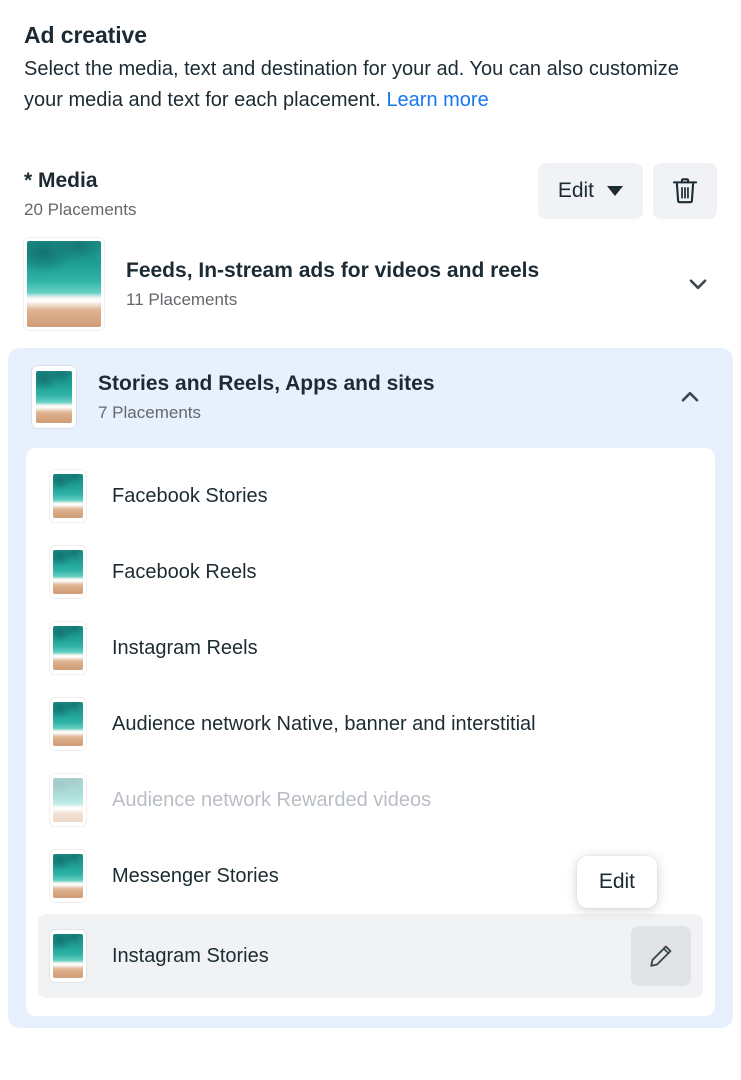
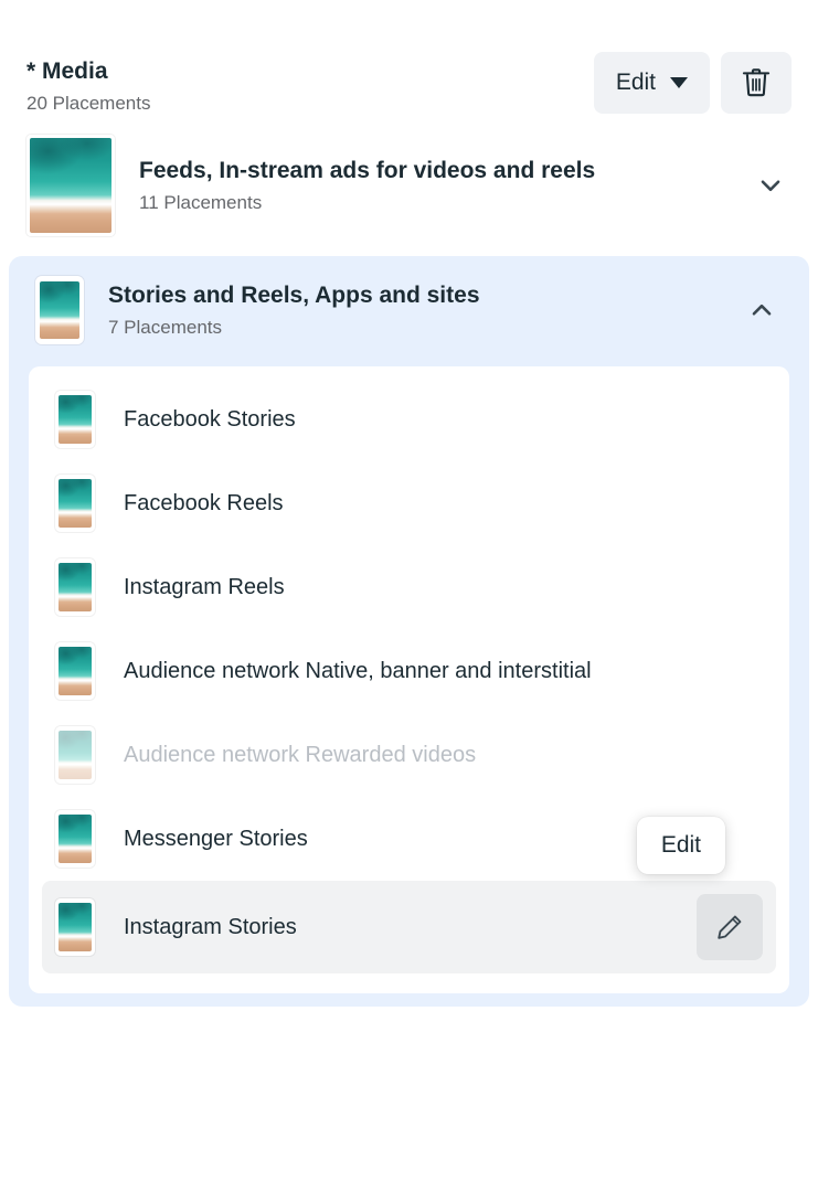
- Ad creative
- Select the media, text and destination for your ad. You can also customize your media and text for each placement. Learn more
  * Media
  20 Placements
  Edit
  Feeds, In-stream ads for videos and reels
  11 Placements
  Stories and Reels, Apps and sites
  7 Placements
  Facebook Stories
  Facebook Reels
  Instagram Reels
  Audience network Native, banner and interstitial
  Audience network Rewarded videos
  Messenger Stories
  Edit
  Instagram Stories
